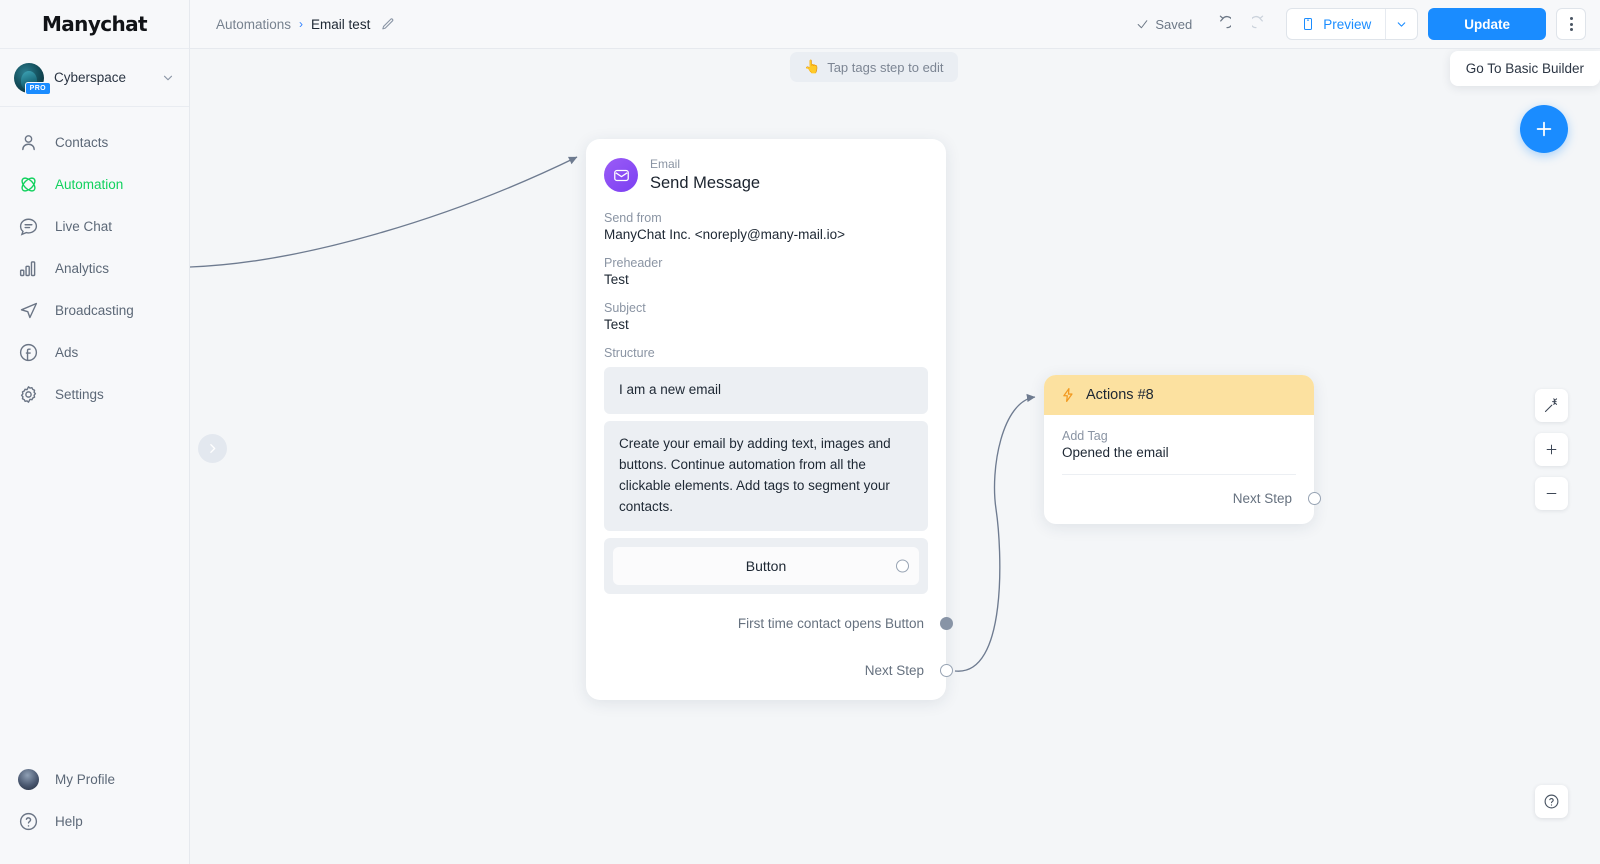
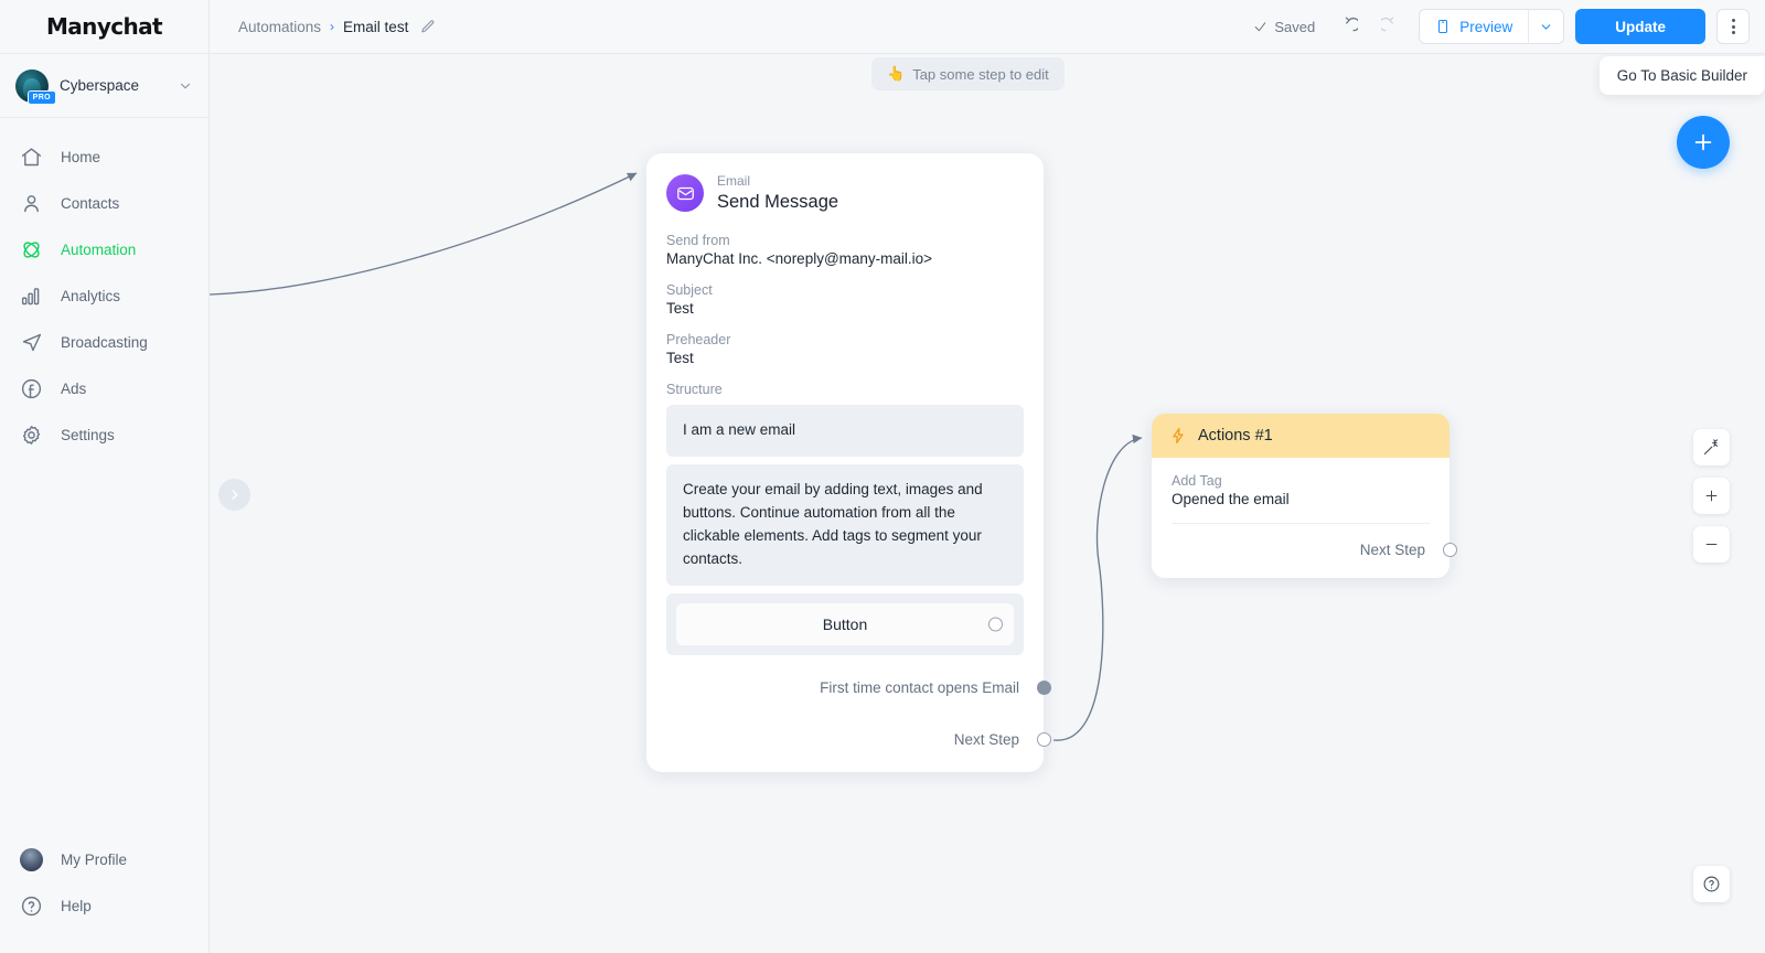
  Manychat
  Cyberspace
+ Home
  Contacts
  Automation
- Live Chat
  Analytics
  Broadcasting
  Ads
  Settings
  My Profile
  Help
  Automations
  ›
  Email test
  Saved
  Preview
  Update
  👆
- Tap tags step to edit
+ Tap some step to edit
  Go To Basic Builder
  Email
  Send Message
  Send from
  ManyChat Inc. <noreply@many-mail.io>
- Preheader
+ Subject
  Test
- Subject
+ Preheader
  Test
  Structure
  I am a new email
  Create your email by adding text, images and buttons. Continue automation from all the clickable elements. Add tags to segment your contacts.
  Button
- First time contact opens Button
+ First time contact opens Email
  Next Step
- Actions #8
+ Actions #1
  Add Tag
  Opened the email
  Next Step
